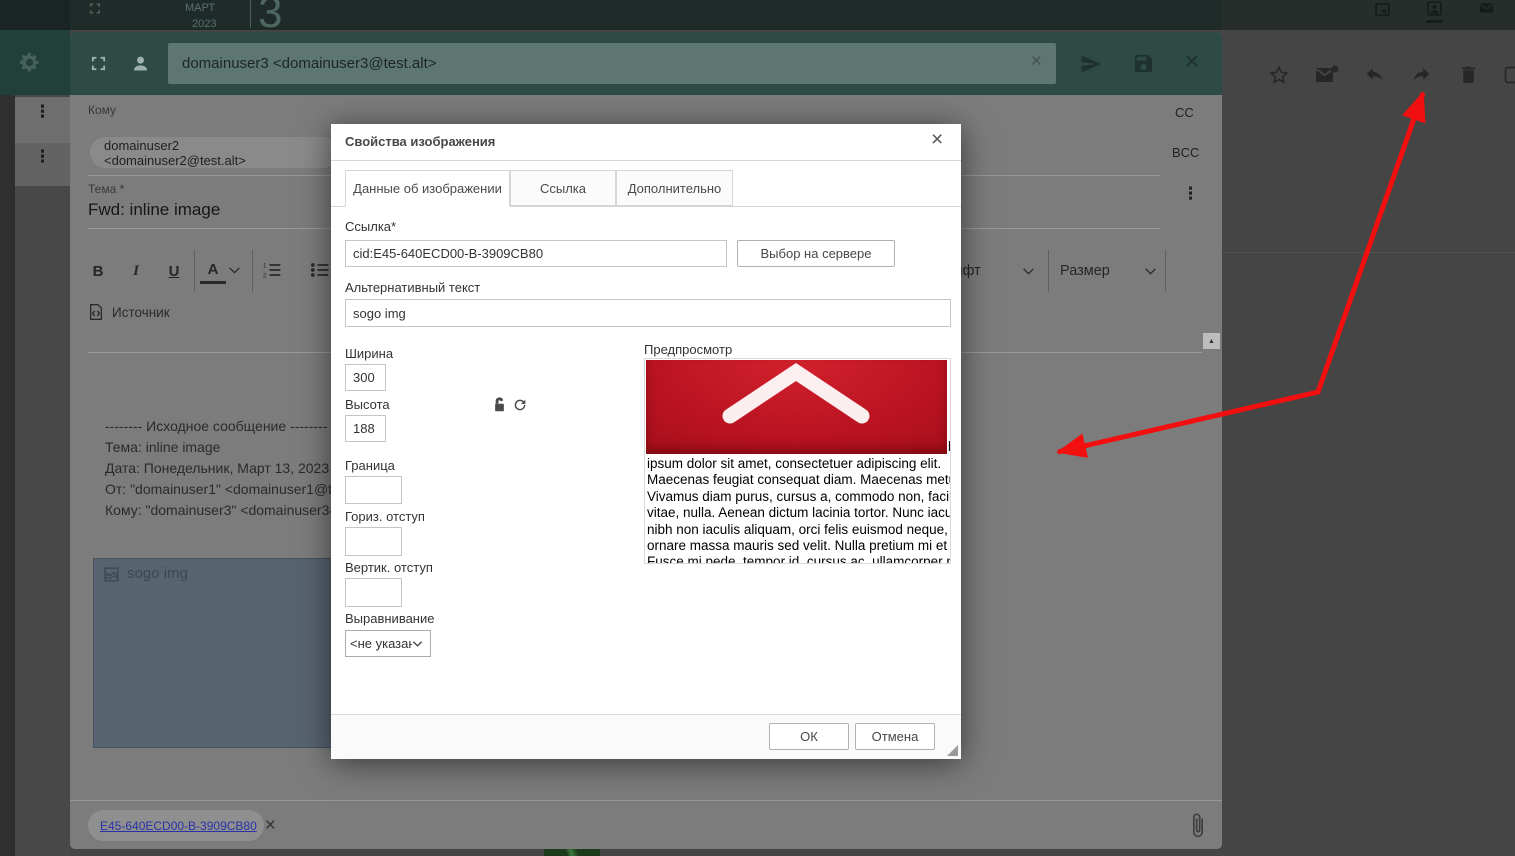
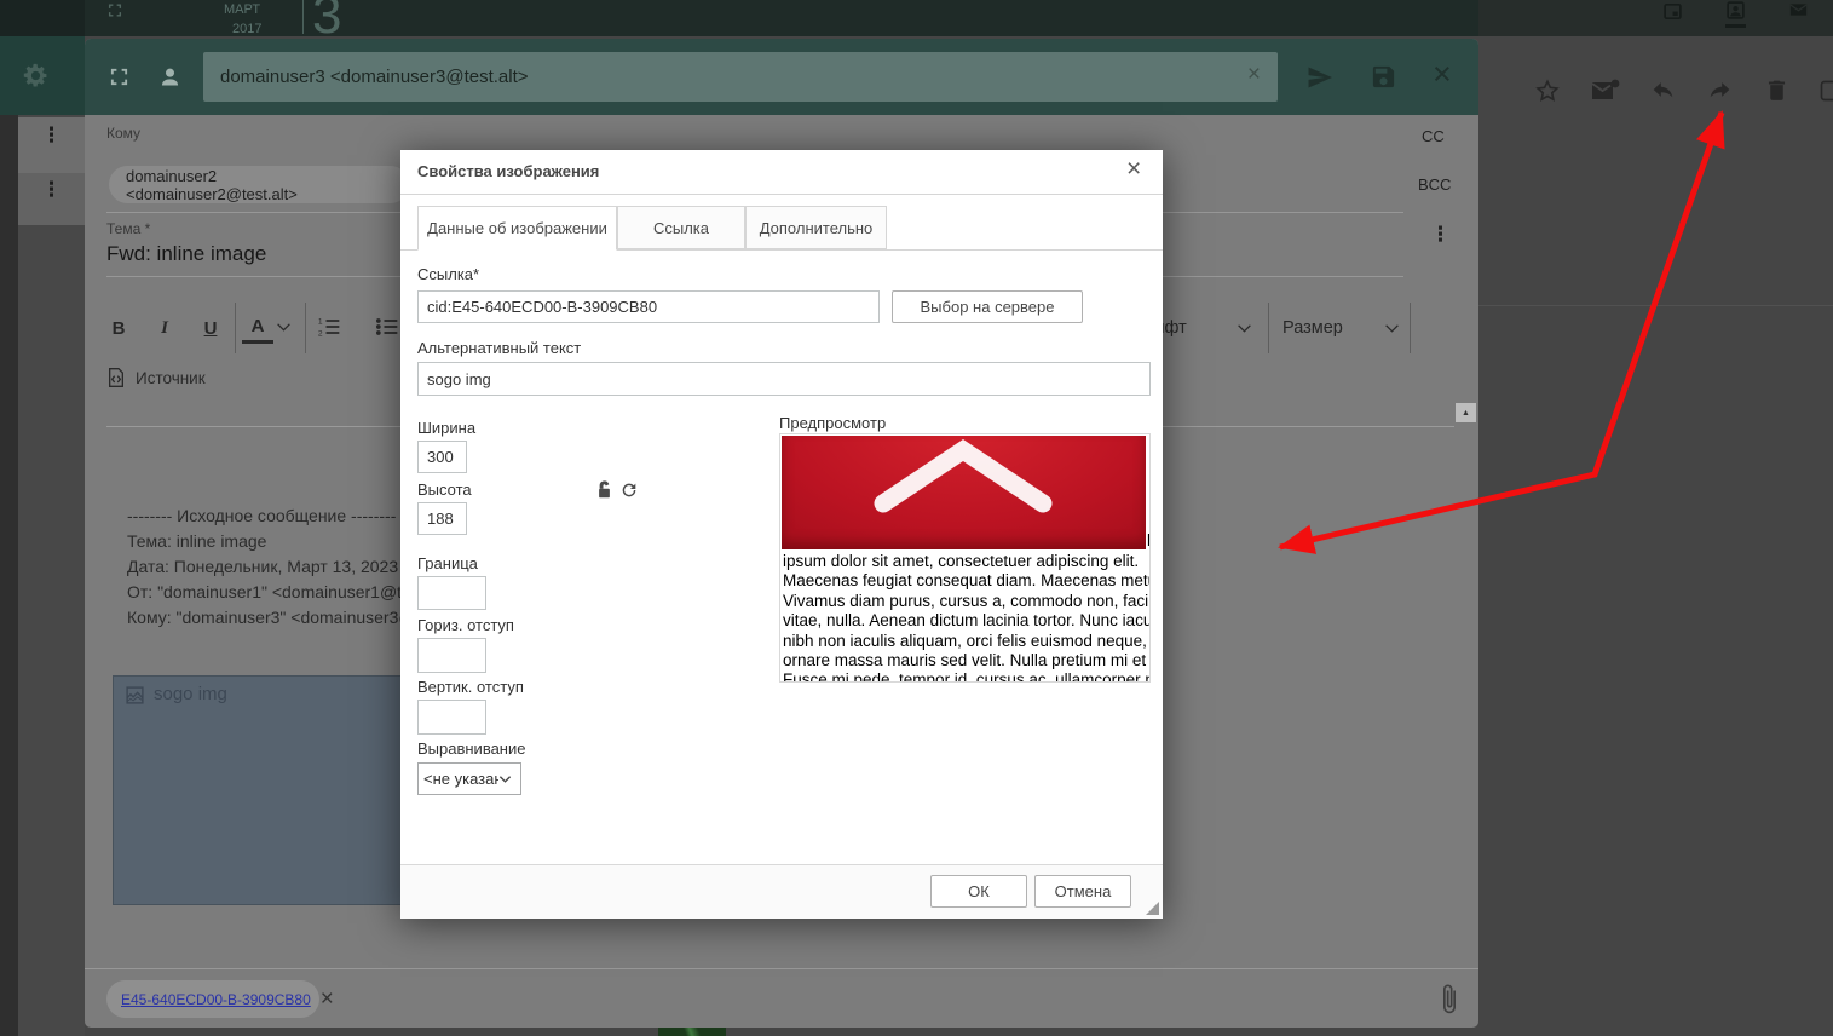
  МАРТ
- 2023
+ 2017
  3
  ⋮
  ⋮
  domainuser3 <domainuser3@test.alt>
  ×
  ×
  Кому
  domainuser2 <domainuser2@test.alt>
  CC
  BCC
  ⋮
  Тема *
  Fwd: inline image
  B
  I
  U
  A
  Размер
  Источник
  -------- Исходное сообщение --------
  Тема: inline image
  Дата: Понедельник, Март 13, 2023
  От: "domainuser1" <domainuser1@
  Кому: "domainuser3" <domainuser3
  sogo img
  E45-640ECD00-B-3909CB80
  ×
  Свойства изображения
  ×
  Данные об изображении
  Ссылка
  Дополнительно
  Ссылка*
  cid:E45-640ECD00-B-3909CB80
  Выбор на сервере
  Альтернативный текст
  sogo img
  Ширина
  300
  Высота
  188
  Граница
  Гориз. отступ
  Вертик. отступ
  Выравнивание
  <не указан
  Предпросмотр
  l
  ipsum dolor sit amet, consectetuer adipiscing elit.
  Maecenas feugiat consequat diam. Maecenas met
  Vivamus diam purus, cursus a, commodo non, faci
  vitae, nulla. Aenean dictum lacinia tortor. Nunc iacu
  nibh non iaculis aliquam, orci felis euismod neque,
  ornare massa mauris sed velit. Nulla pretium mi et
  Fusce mi pede, tempor id, cursus ac, ullamcorper
  ОК
  Отмена
